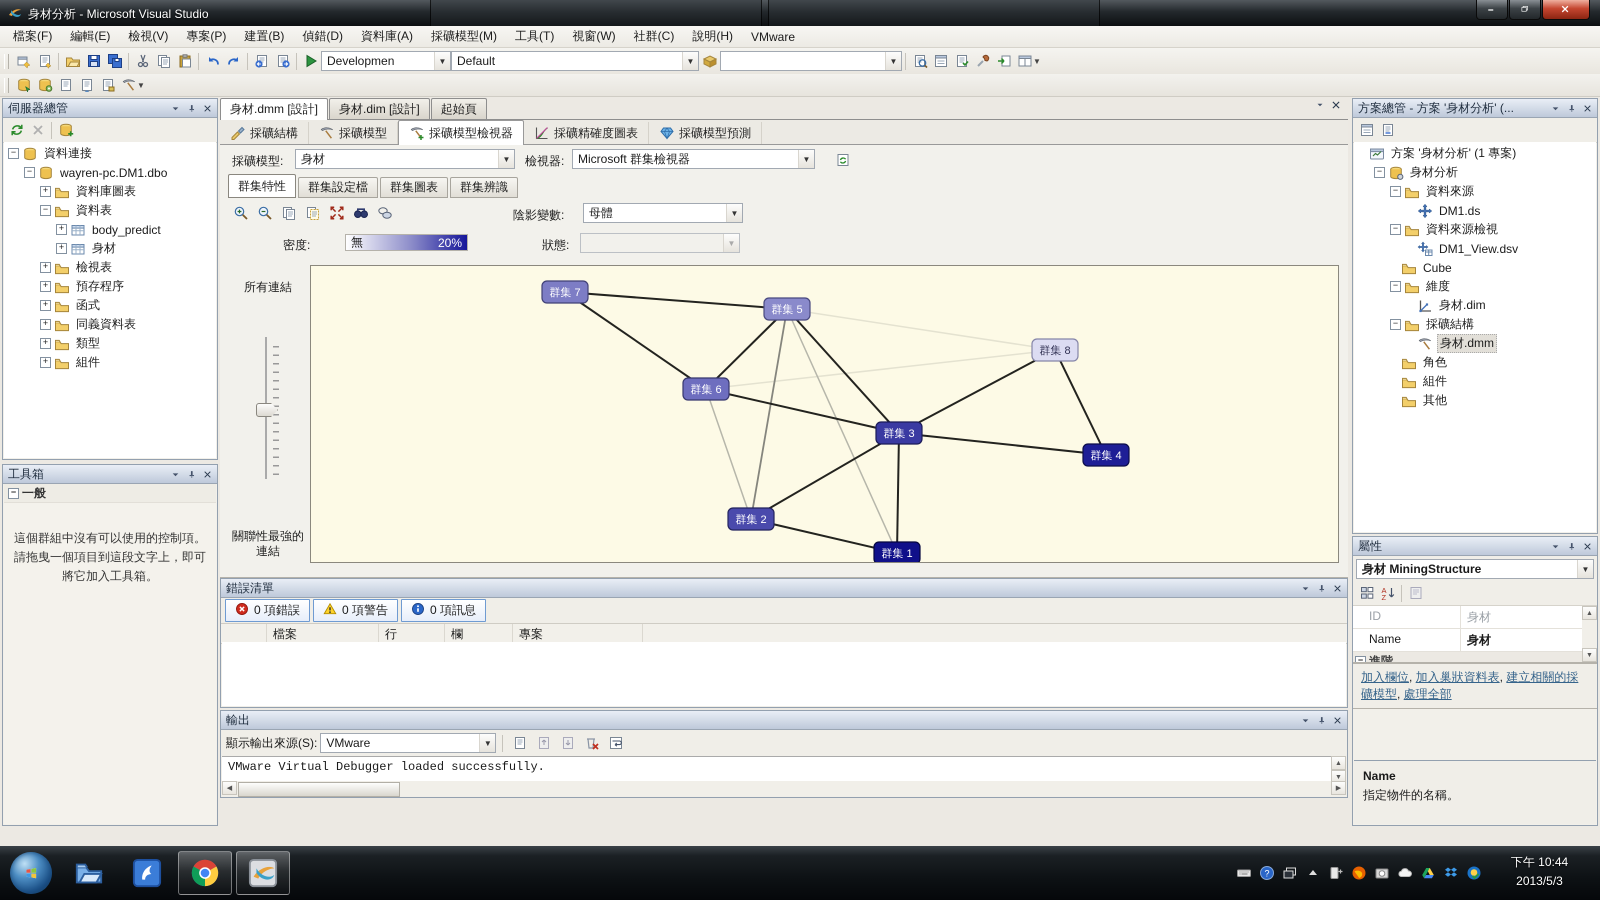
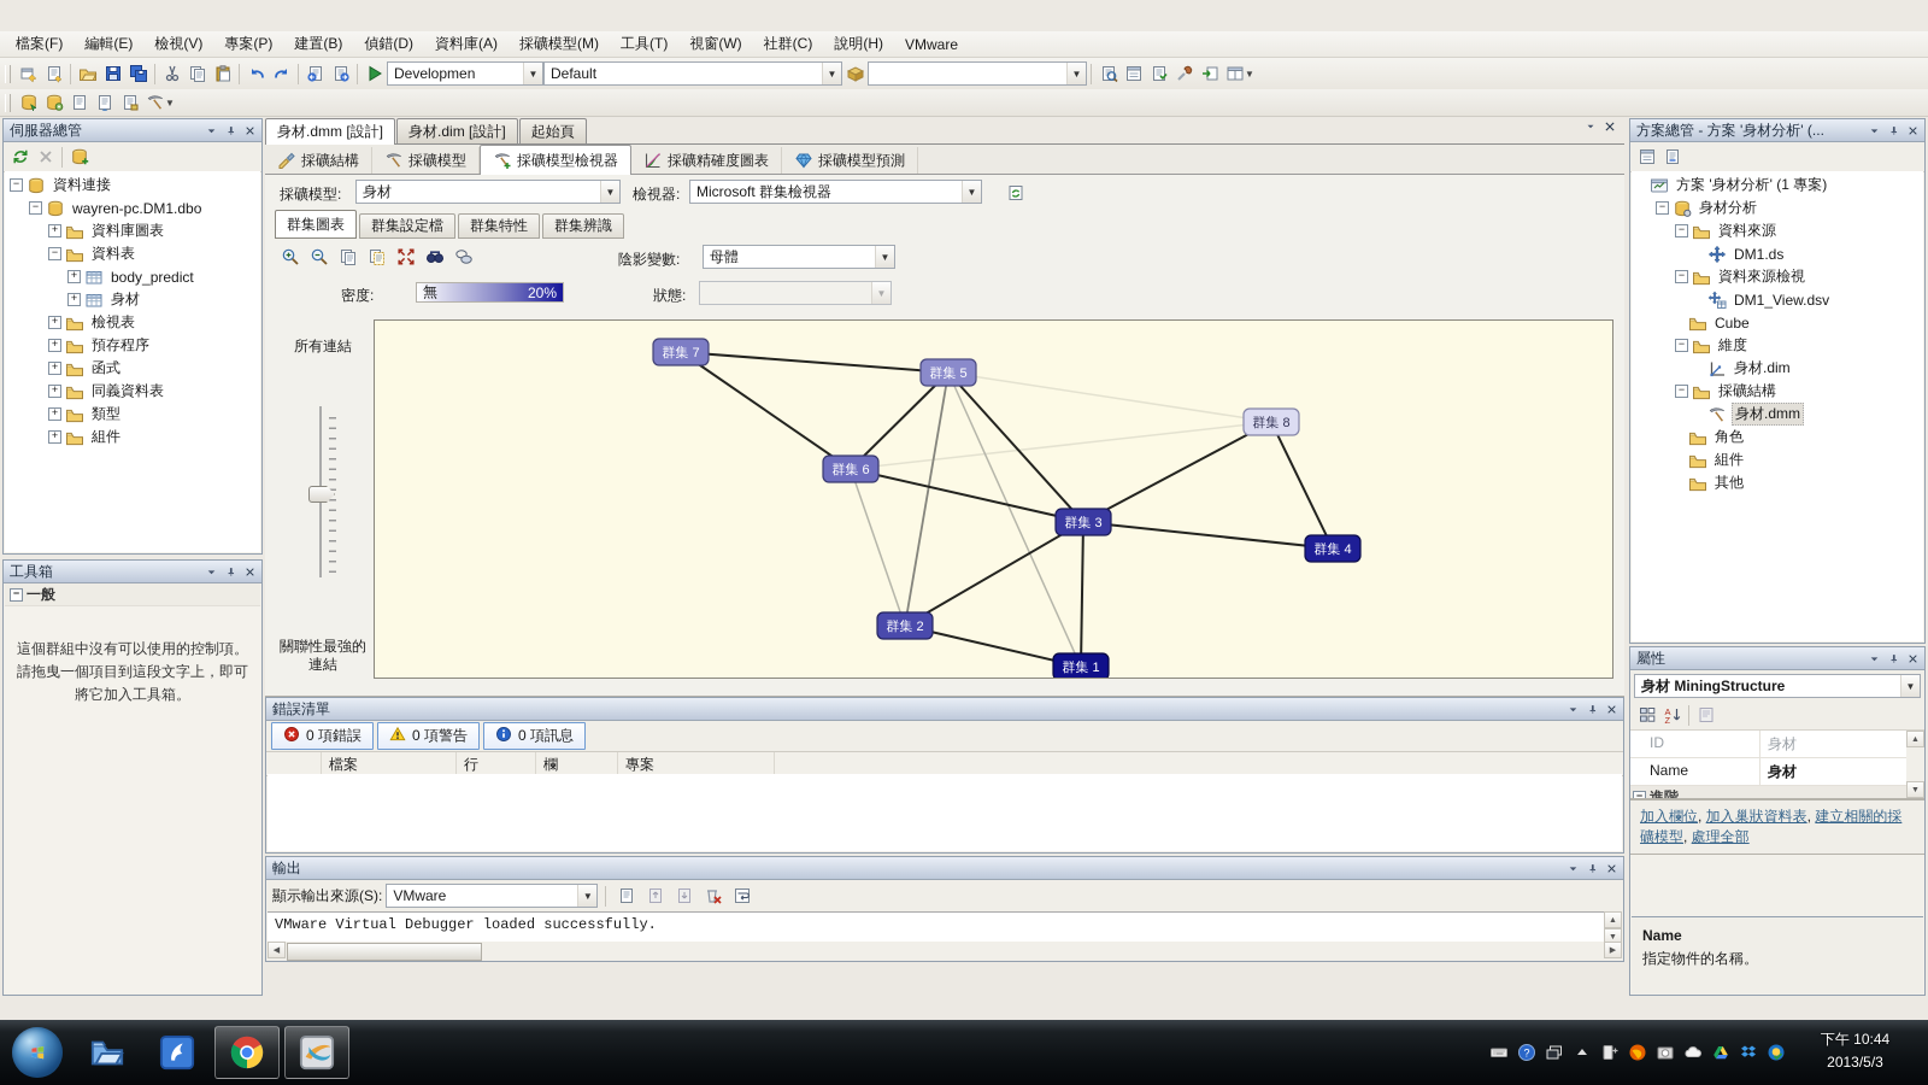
- 身材分析 - Microsoft Visual Studio
  檔案(F)
  編輯(E)
  檢視(V)
  專案(P)
  建置(B)
  偵錯(D)
  資料庫(A)
  採礦模型(M)
  工具(T)
  視窗(W)
  社群(C)
  說明(H)
  VMware
  Developmen
  ▼
  Default
  ▼
  ▼
  ▼
  ▼
  伺服器總管
  −
  資料連接
  −
  wayren-pc.DM1.dbo
  +
  資料庫圖表
  −
  資料表
  +
  body_predict
  +
  身材
  +
  檢視表
  +
  預存程序
  +
  函式
  +
  同義資料表
  +
  類型
  +
  組件
  工具箱
  −
  一般
  這個群組中沒有可以使用的控制項。請拖曳一個項目到這段文字上，即可將它加入工具箱。
  身材.dmm [設計]
  身材.dim [設計]
  起始頁
  採礦結構
  採礦模型
  採礦模型檢視器
  採礦精確度圖表
  採礦模型預測
  採礦模型:
  身材
  ▼
  檢視器:
  Microsoft 群集檢視器
  ▼
- 群集特性
+ 群集圖表
  群集設定檔
- 群集圖表
+ 群集特性
  群集辨識
  陰影變數:
  母體
  ▼
  密度:
  無
  20%
  狀態:
  ▼
  所有連結
  關聯性最強的連結
  群集 1
  群集 2
  群集 3
  群集 4
  群集 5
  群集 6
  群集 7
  群集 8
  錯誤清單
  0 項錯誤
  0 項警告
  0 項訊息
  檔案
  行
  欄
  專案
  輸出
  顯示輸出來源(S):
  VMware
  ▼
  VMware Virtual Debugger loaded successfully.
  方案總管 - 方案 '身材分析' (...
  方案 '身材分析' (1 專案)
  −
  身材分析
  −
  資料來源
  DM1.ds
  −
  資料來源檢視
  DM1_View.dsv
  Cube
  −
  維度
  身材.dim
  −
  採礦結構
  身材.dmm
  角色
  組件
  其他
  屬性
  身材 MiningStructure
  ▼
  A
  Z
  ID
  身材
  Name
  身材
  −
  進階
  加入欄位, 加入巢狀資料表, 建立相關的採礦模型, 處理全部
  Name
  指定物件的名稱。
  ?
  下午 10:44
  2013/5/3
